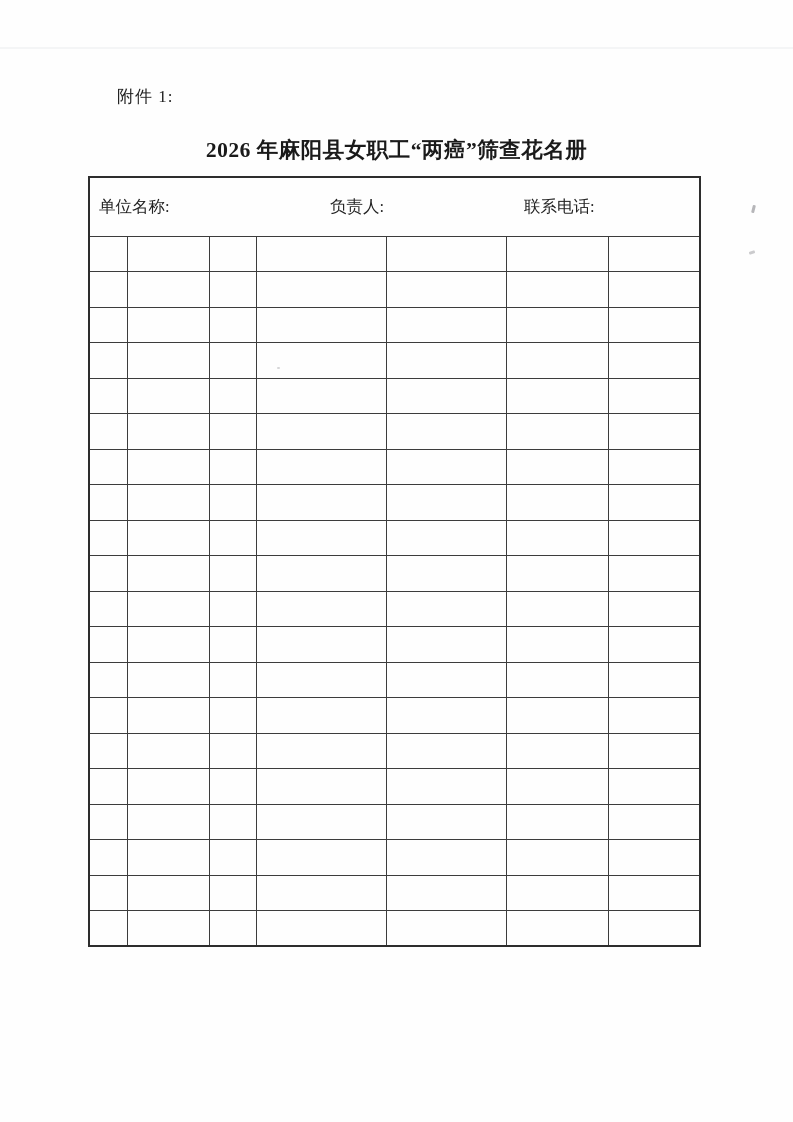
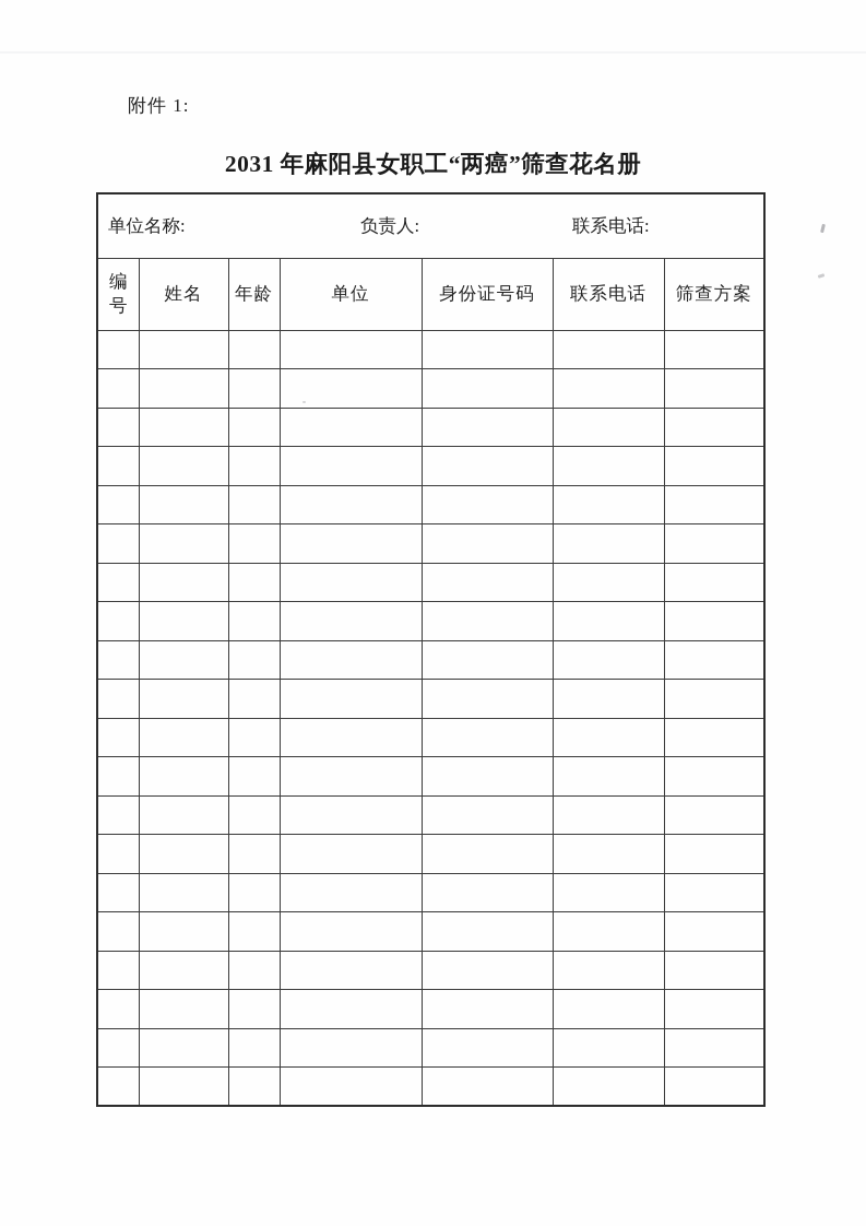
  附件 1:
- 2026 年麻阳县女职工“两癌”筛查花名册
+ 2031 年麻阳县女职工“两癌”筛查花名册
  单位名称: 负责人: 联系电话:
+ 编号	姓名	年龄	单位	身份证号码	联系电话	筛查方案
